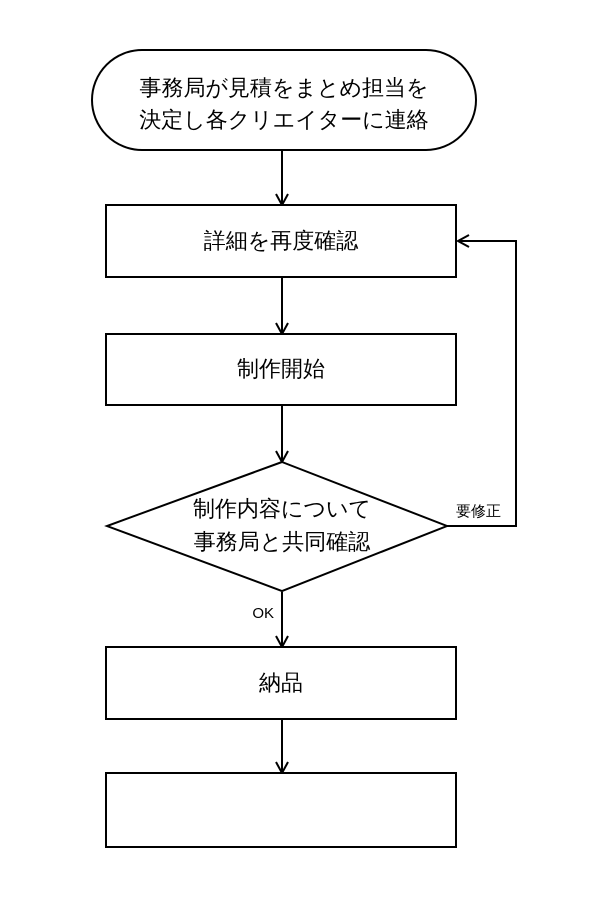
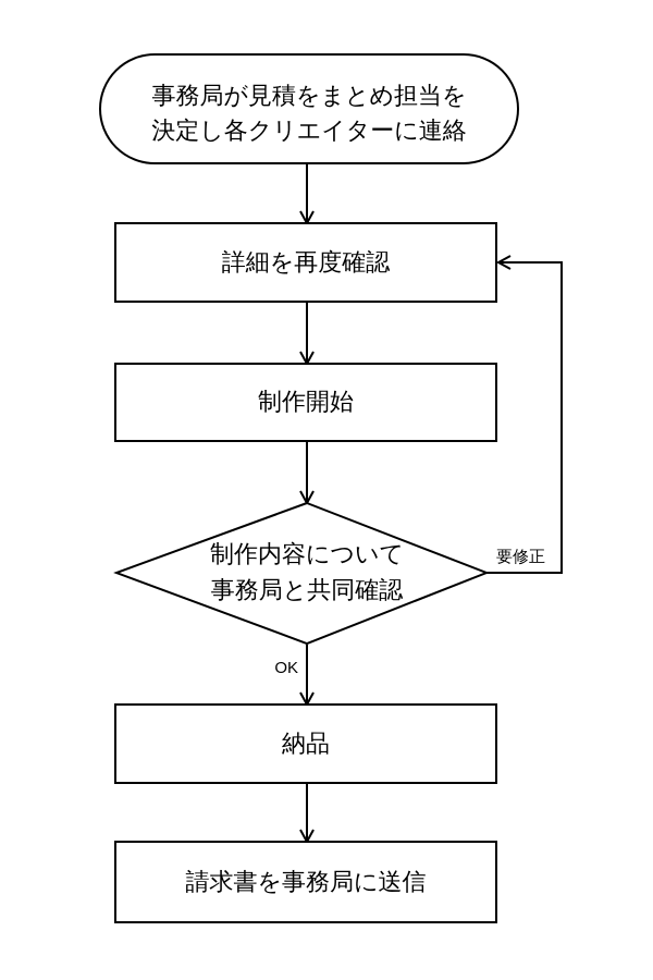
  事務局が見積をまとめ担当を
  決定し各クリエイターに連絡
  詳細を再度確認
  制作開始
  制作内容について
  事務局と共同確認
  納品
+ 請求書を事務局に送信
  OK
  要修正
